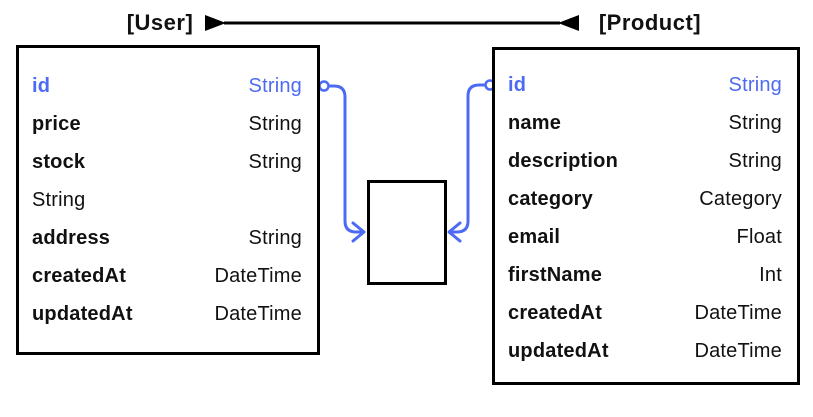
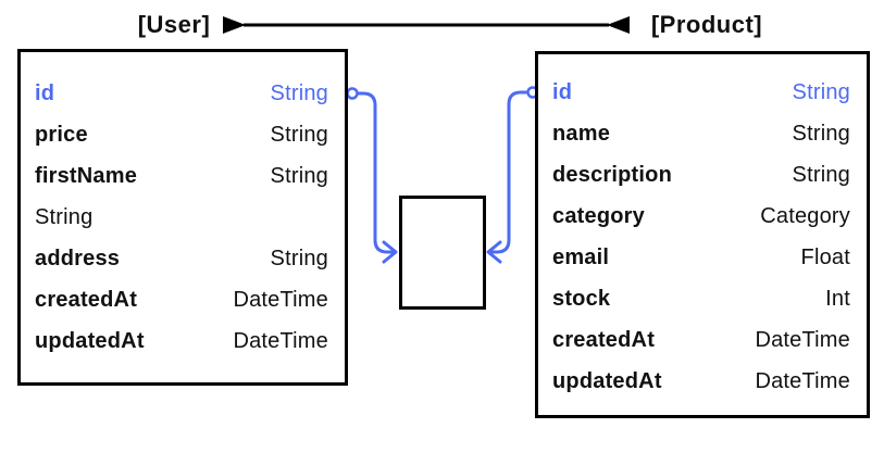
  [User]
  [Product]
  id
  String
  price
  String
- stock
+ firstName
  String
  String
  address
  String
  createdAt
  DateTime
  updatedAt
  DateTime
  id
  String
  name
  String
  description
  String
  category
  Category
  email
  Float
- firstName
+ stock
  Int
  createdAt
  DateTime
  updatedAt
  DateTime
